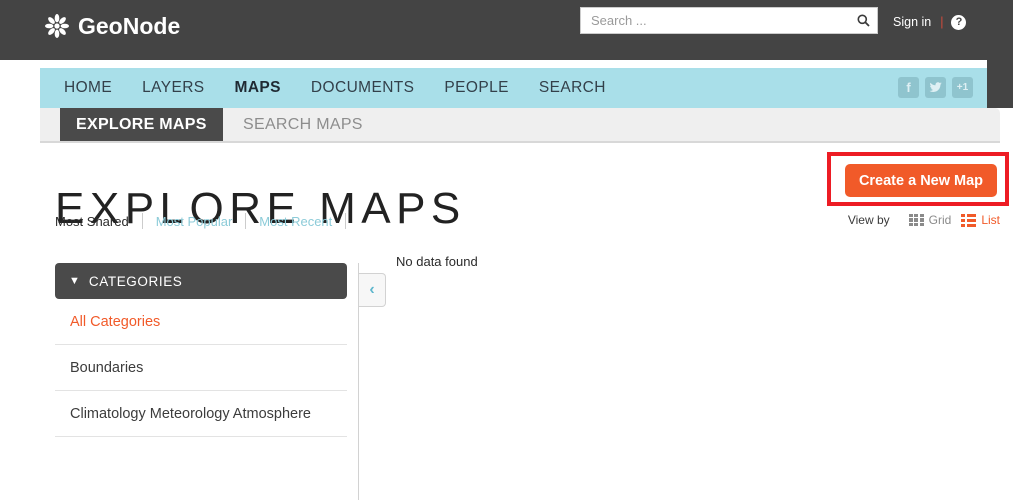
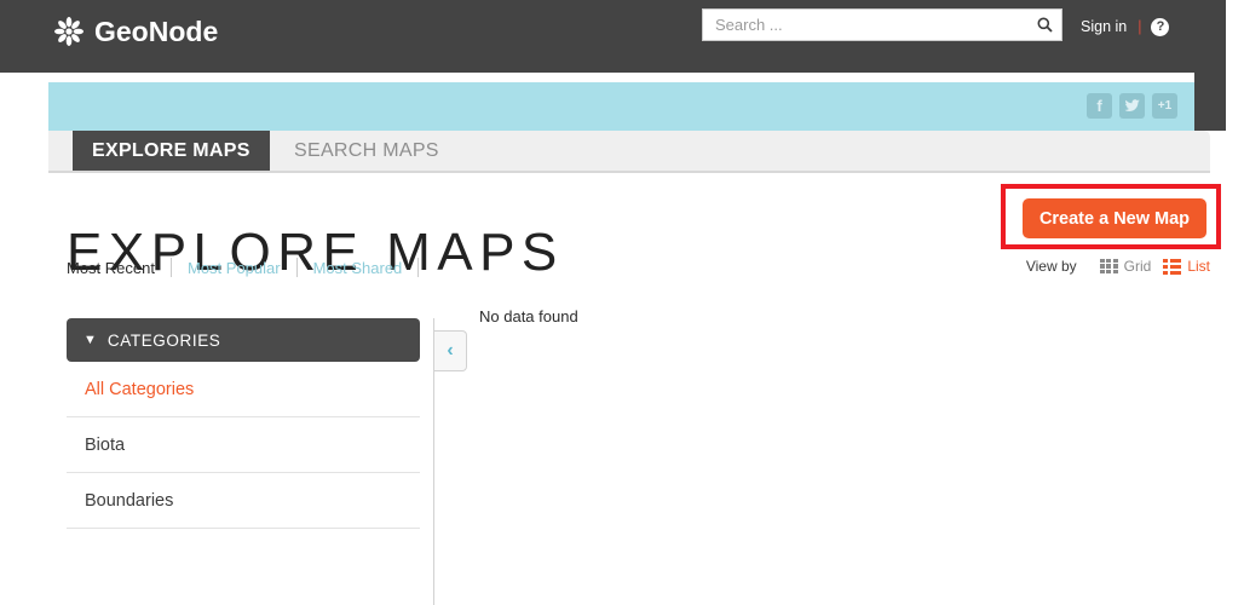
  GeoNode
  Search ...
  Sign in
  |
  ?
- HOME
- LAYERS
- MAPS
- DOCUMENTS
- PEOPLE
- SEARCH
  f
  +1
  EXPLORE MAPS
  SEARCH MAPS
  EXPLORE MAPS
- Most Shared
+ Most Recent
  Most Popular
- Most Recent
+ Most Shared
  Create a New Map
  View by
  Grid
  List
  ▼
  CATEGORIES
  All Categories
+ Biota
  Boundaries
- Climatology Meteorology Atmosphere
  No data found
  ‹
